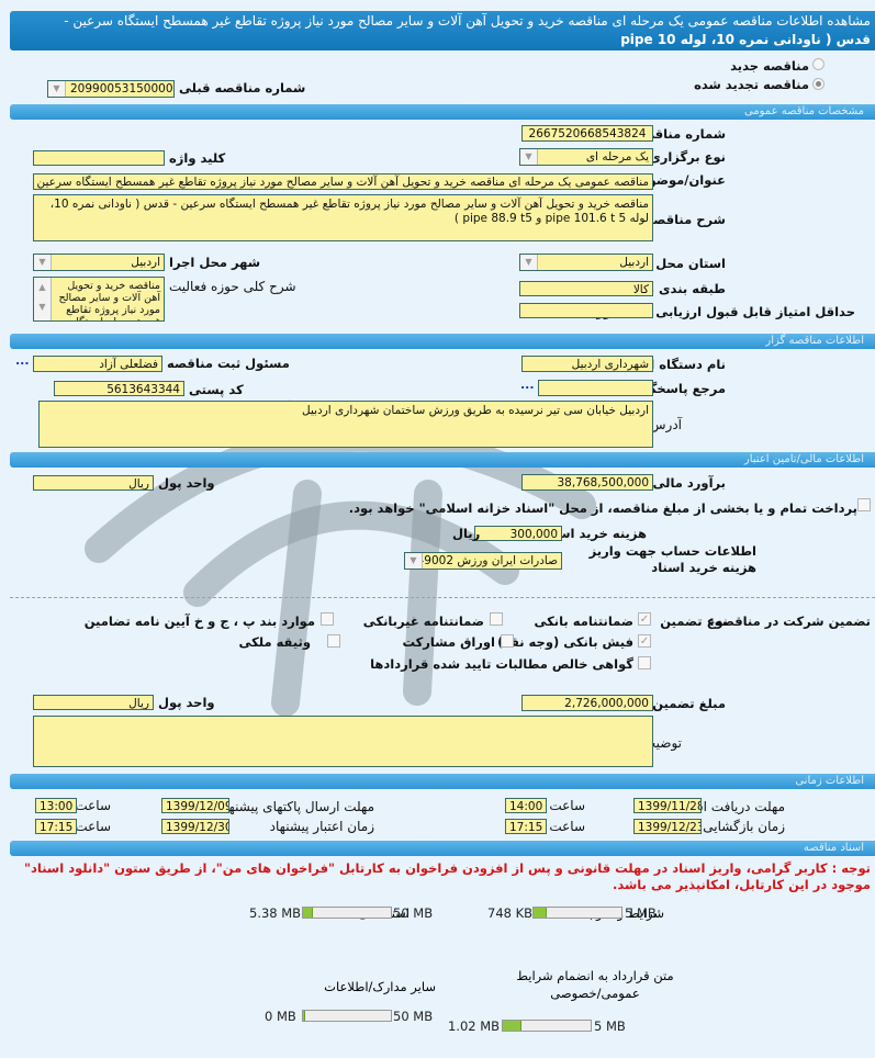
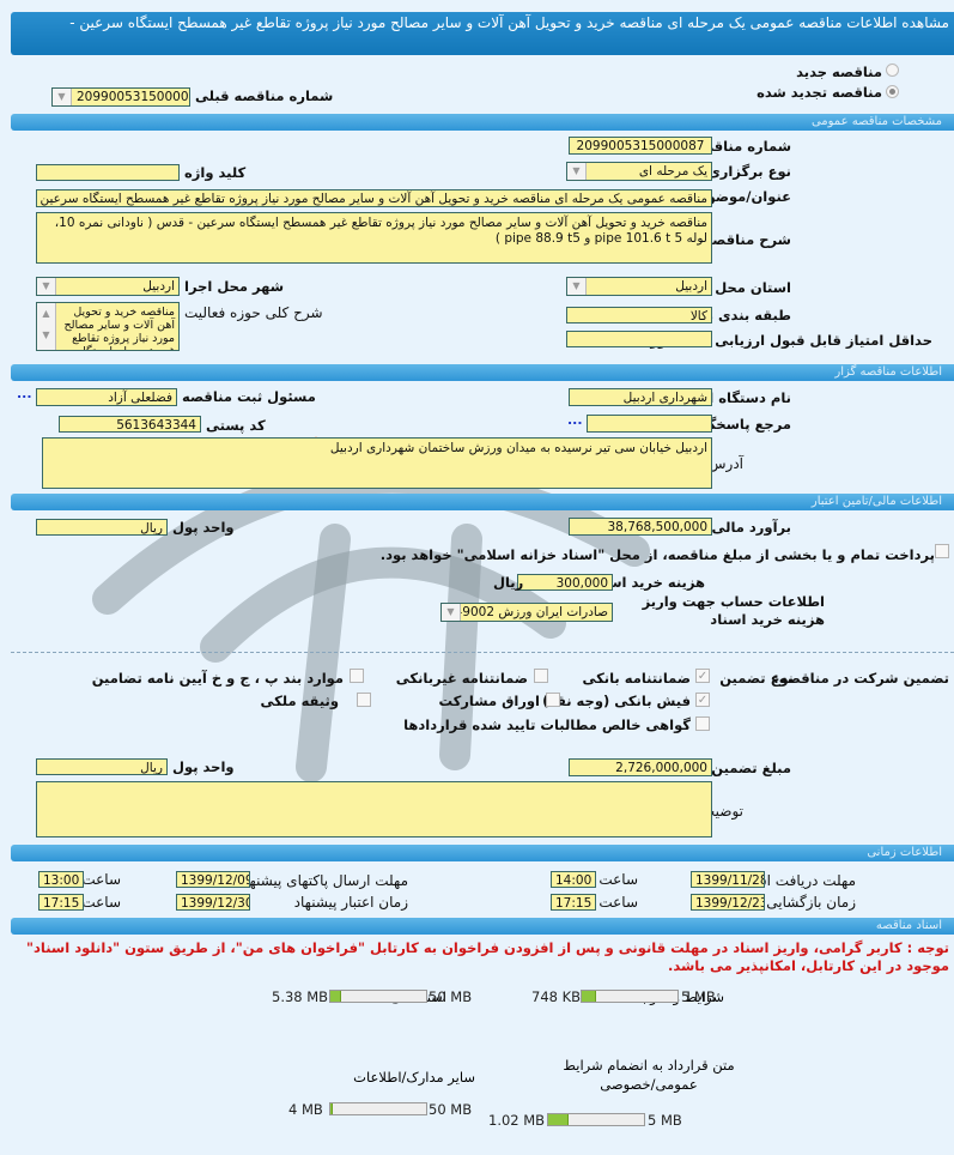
  مشاهده اطلاعات مناقصه عمومی یک مرحله ای مناقصه خرید و تحویل آهن آلات و سایر مصالح مورد نیاز پروژه تقاطع غیر همسطح ایستگاه سرعین -
- قدس ( ناودانی نمره 10، لوله pipe 10
  مناقصه جدید
  مناقصه تجدید شده
  شماره مناقصه قبلی
  ▼
  20990053150000
  مشخصات مناقصه عمومی
  شماره مناق
- 2667520668543824
+ 2099005315000087
  نوع برگزاری
  یک مرحله ای
  ▼
  کلید واژه
  مناقصه عمومی یک مرحله ای مناقصه خرید و تحویل آهن آلات و سایر مصالح مورد نیاز پروژه تقاطع غیر همسطح ایستگاه سرعین
  شرح مناقص
  مناقصه خرید و تحویل آهن آلات و سایر مصالح مورد نیاز پروژه تقاطع غیر همسطح ایستگاه سرعین - قدس ( ناودانی نمره 10، لوله pipe 101.6 t 5 و pipe 88.9 t5 )
  اردبیل
  ▼
  شهر محل اجرا
  اردبیل
  ▼
  شرح کلی حوزه فعالیت
  ▲
  ▼
  مناقصه خرید و تحویل آهن آلات و سایر مصالح مورد نیاز پروژه تقاطع
  کالا
  اطلاعات مناقصه گزار
  شهرداری اردبیل
  مسئول ثبت مناقصه
  فضلعلی آزاد
  ...
  ...
  کد پستی
  5613643344
  آدرس
- اردبیل خیابان سی تیر نرسیده به طریق ورزش ساختمان شهرداری اردبیل
+ اردبیل خیابان سی تیر نرسیده به میدان ورزش ساختمان شهرداری اردبیل
  اطلاعات مالی/تامین اعتبار
  برآورد مالی
  38,768,500,000
  واحد پول
  ریال
  پرداخت تمام و یا بخشی از مبلغ مناقصه، از محل "اسناد خزانه اسلامی" خواهد بود.
  هزینه خرید اس
  300,000
  ریال
  اطلاعات حساب جهت واریز هزینه خرید اسناد
  صادرات ایران ورزش 9002
  ▼
  تضمین شرکت در مناقصه:
  نوع تضمین
  ✓
  ضمانتنامه بانکی
  ضمانتنامه غیربانکی
  موارد بند پ ، ج و خ آیین نامه تضامین
  ✓
  فیش بانکی (وجه نق
  اوراق مشارکت
  وثیقه ملکی
  گواهی خالص مطالبات تایید شده قراردادها
  مبلغ تضمین
  2,726,000,000
  واحد پول
  ریال
  اطلاعات زمانی
  مهلت دریافت ا
  1399/11/28
  ساعت
  14:00
  مهلت ارسال پاکتهای پیشنه
  1399/12/09
  ساعت
  13:00
  1399/12/23
  ساعت
  17:15
  زمان اعتبار پیشنهاد
  1399/12/30
  ساعت
  17:15
  اسناد مناقصه
  توجه : کاربر گرامی، واریز اسناد در مهلت قانونی و پس از افزودن فراخوان به کارتابل "فراخوان های من"، از طریق ستون "دانلود اسناد" موجود در این کارتابل، امکانپذیر می باشد.
  748 KB
  5 MB
  5.38 MB
  50 MB
  متن قرارداد به انضمام شرایط عمومی/خصوصی
  1.02 MB
  5 MB
  سایر مدارک/اطلاعات
- 0 MB
+ 4 MB
  50 MB
